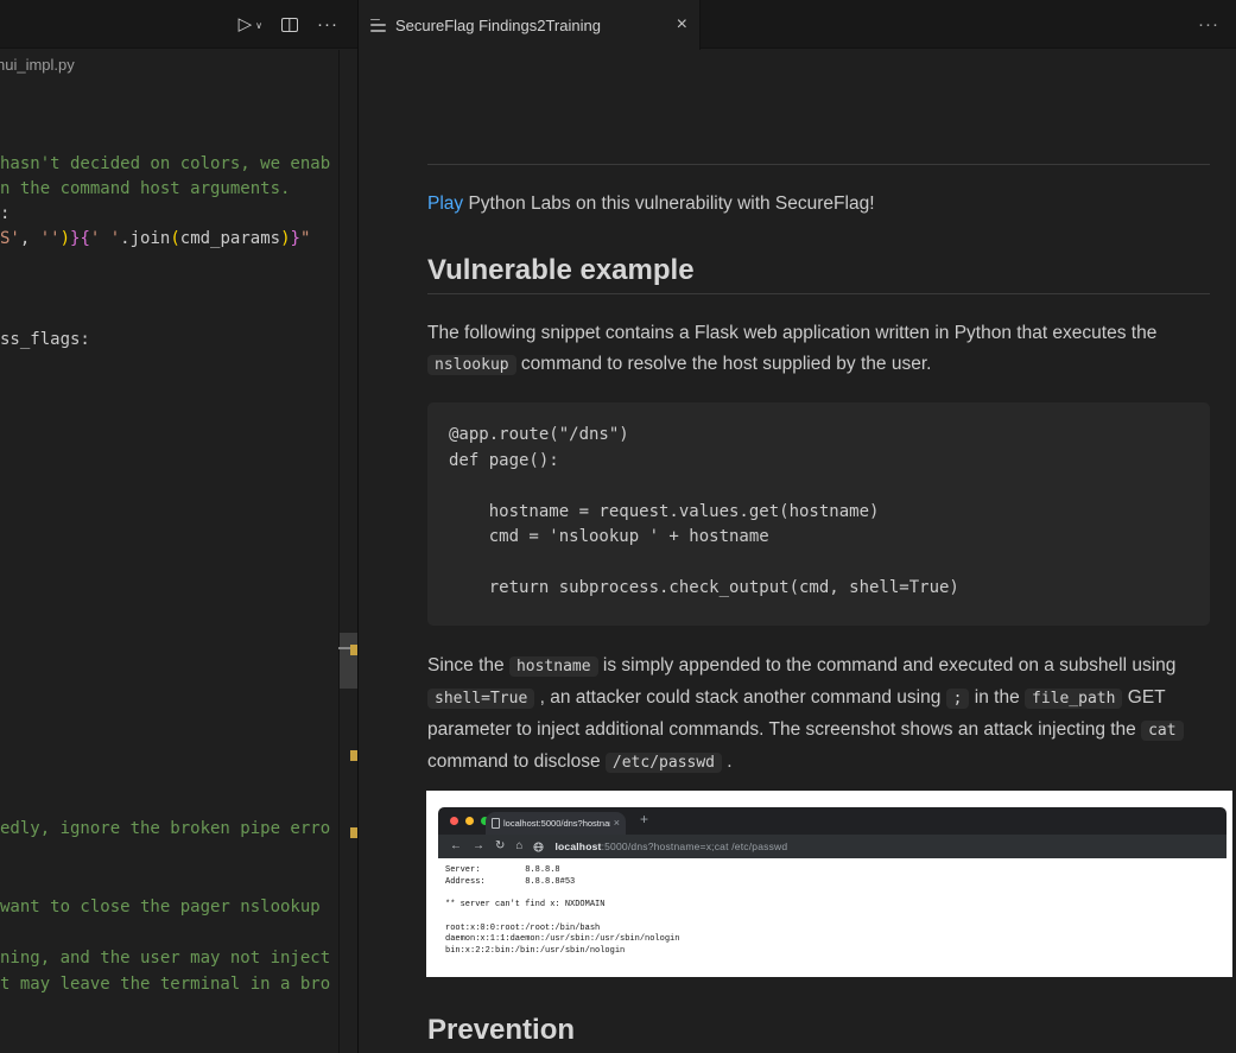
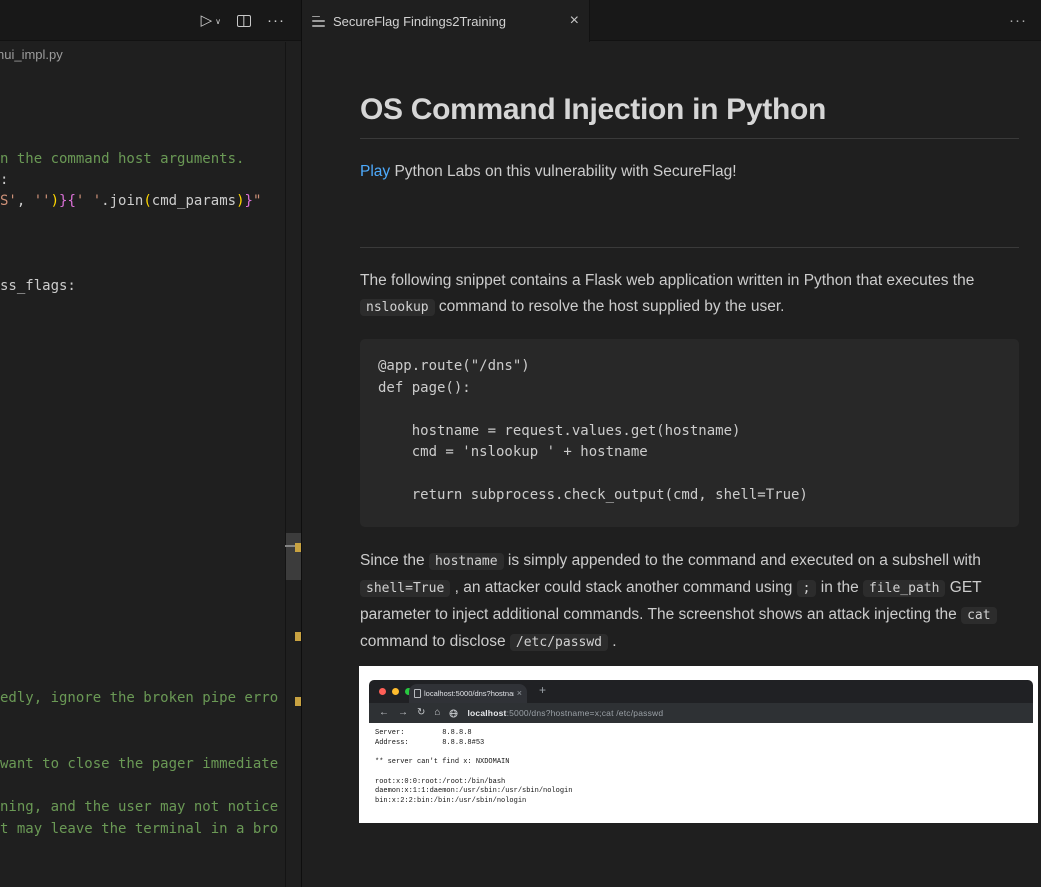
  ▷
  ∨
  ···
  nui_impl.py
- hasn't decided on colors, we enab
  n the command host arguments.
  :
  S', '')}{' '.join(cmd_params)}"
  ss_flags:
  edly, ignore the broken pipe erro
- want to close the pager nslookup
+ want to close the pager immediate
- ning, and the user may not inject
+ ning, and the user may not notice
  t may leave the terminal in a bro
  SecureFlag Findings2Training
  ×
  ···
+ OS Command Injection in Python
  Play Python Labs on this vulnerability with SecureFlag!
- Vulnerable example
  The following snippet contains a Flask web application written in Python that executes the nslookup command to resolve the host supplied by the user.
  @app.route("/dns")
  def page():
  hostname = request.values.get(hostname)
  cmd = 'nslookup ' + hostname
  return subprocess.check_output(cmd, shell=True)
- Since the hostname is simply appended to the command and executed on a subshell using shell=True , an attacker could stack another command using ; in the file_path GET parameter to inject additional commands. The screenshot shows an attack injecting the cat command to disclose /etc/passwd .
+ Since the hostname is simply appended to the command and executed on a subshell with shell=True , an attacker could stack another command using ; in the file_path GET parameter to inject additional commands. The screenshot shows an attack injecting the cat command to disclose /etc/passwd .
  localhost:5000/dns?hostna
  ×
  +
  ←
  →
  ↻
  ⌂
  localhost:5000/dns?hostname=x;cat /etc/passwd
  Server: 8.8.8.8
  Address: 8.8.8.8#53
  ** server can't find x: NXDOMAIN
  root:x:0:0:root:/root:/bin/bash
  daemon:x:1:1:daemon:/usr/sbin:/usr/sbin/nologin
  bin:x:2:2:bin:/bin:/usr/sbin/nologin
- Prevention
